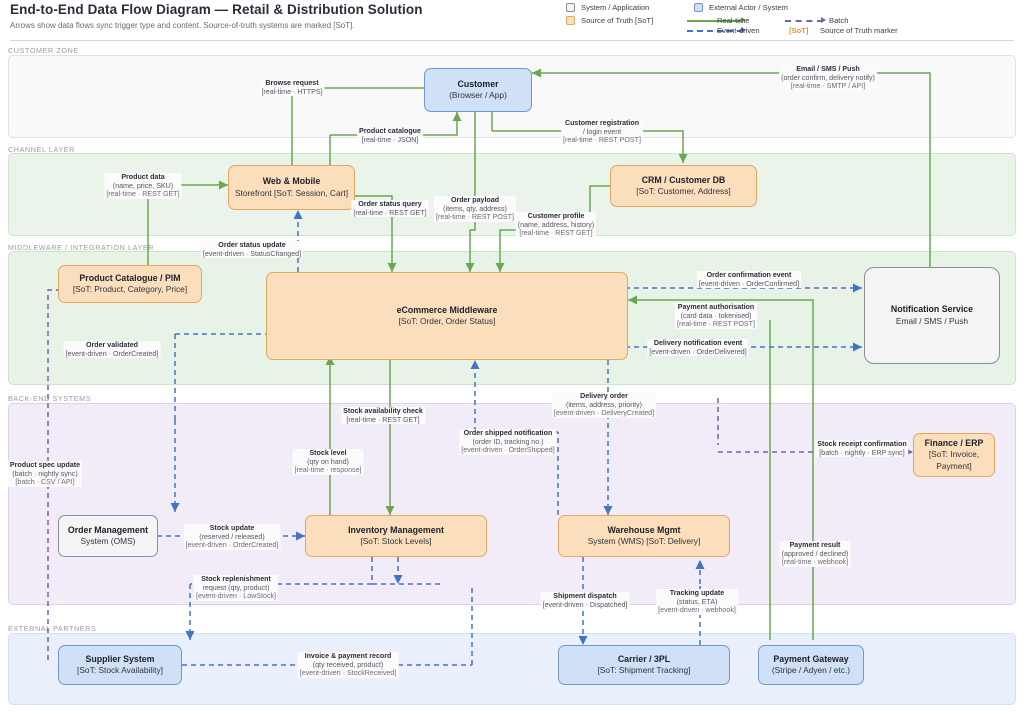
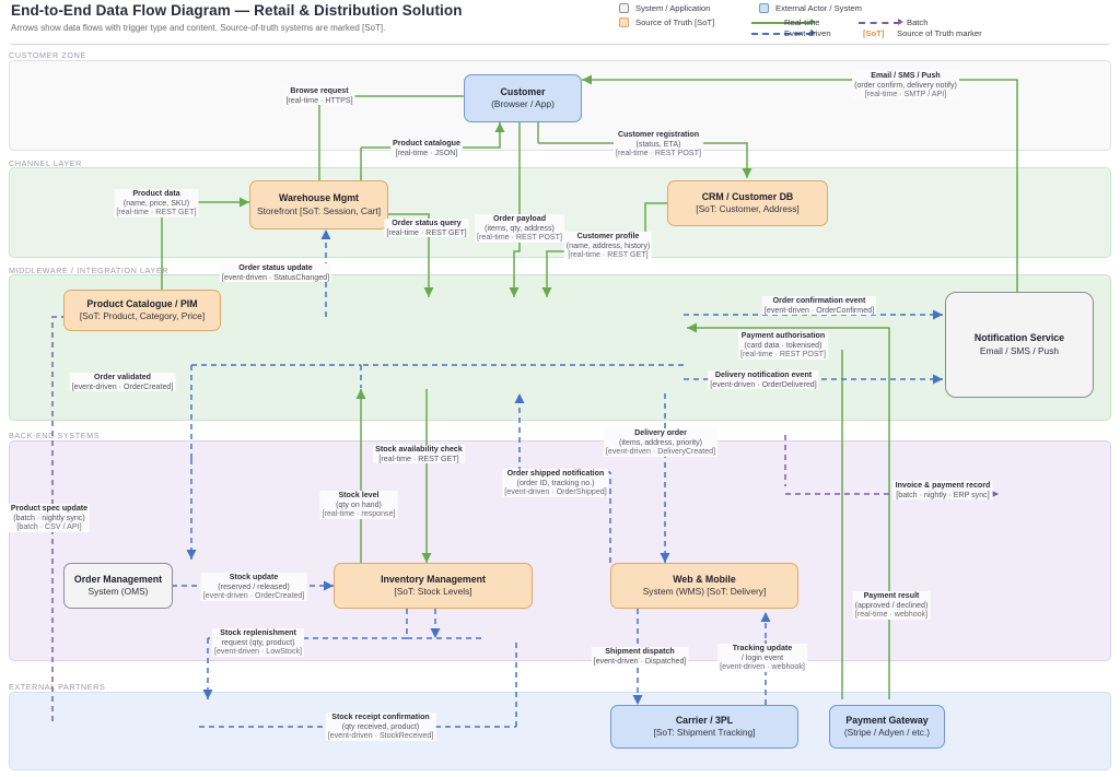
  End-to-End Data Flow Diagram — Retail & Distribution Solution
- Arrows show data flows sync trigger type and content. Source-of-truth systems are marked [SoT].
+ Arrows show data flows with trigger type and content. Source-of-truth systems are marked [SoT].
  System / Application
  Source of Truth [SoT]
  External Actor / System
  Real-time
  Event-driven
  Batch
  [SoT]
  Source of Truth marker
  CUSTOMER ZONE
  CHANNEL LAYER
  MIDDLEWARE / INTEGRATION LAYER
  BACK-END SYSTEMS
  EXTERNA PARTNERS
  Customer
  (Browser / App)
- Web & Mobile
+ Warehouse Mgmt
  Storefront [SoT: Session, Cart]
  CRM / Customer DB
  [SoT: Customer, Address]
  Product Catalogue / PIM
  [SoT: Product, Category, Price]
- eCommerce Middleware
- [SoT: Order, Order Status]
  Notification Service
  Email / SMS / Push
  Order Management
  System (OMS)
  Inventory Management
  [SoT: Stock Levels]
- Warehouse Mgmt
+ Web & Mobile
  System (WMS) [SoT: Delivery]
- Finance / ERP
- [SoT: Invoice,
- Payment]
- Supplier System
- [SoT: Stock Availability]
  Carrier / 3PL
  [SoT: Shipment Tracking]
  Payment Gateway
  (Stripe / Adyen / etc.)
  Browse request
  [real-time · HTTPS]
  Email / SMS / Push
  (order confirm, delivery notify)
  [real-time · SMTP / API]
  Product catalogue
  [real-time · JSON]
  Customer registration
- / login event
+ (status, ETA)
  [real-time · REST POST]
  Product data
  (name, price, SKU)
  [real-time · REST GET]
  Order status query
  [real-time · REST GET]
  Order payload
  (items, qty, address)
  [real-time · REST POST]
  Customer profile
  (name, address, history)
  [real-time · REST GET]
  Order status update
  [event-driven · StatusChanged]
  Order confirmation event
  [event-driven · OrderConfirmed]
  Payment authorisation
  (card data · tokenised)
  [real-time · REST POST]
  Delivery notification event
  [event-driven · OrderDelivered]
  Order validated
  [event-driven · OrderCreated]
  Product spec update
  (batch · nightly sync)
  [batch · CSV / API]
  Stock availability check
  [real-time · REST GET]
  Stock level
  (qty on hand)
  [real-time · response]
  Delivery order
  (items, address, priority)
  [event-driven · DeliveryCreated]
  Order shipped notification
  (order ID, tracking no.)
  [event-driven · OrderShipped]
- Stock receipt confirmation
+ Invoice & payment record
  [batch · nightly · ERP sync]
  Stock update
  (reserved / released)
  [event-driven · OrderCreated]
  Payment result
  (approved / declined)
  [real-time · webhook]
  Stock replenishment
  request (qty, product)
  [event-driven · LowStock]
  Shipment dispatch
  [event-driven · Dispatched]
  Tracking update
- (status, ETA)
+ / login event
  [event-driven · webhook]
- Invoice & payment record
+ Stock receipt confirmation
  (qty received, product)
  [event-driven · StockReceived]
